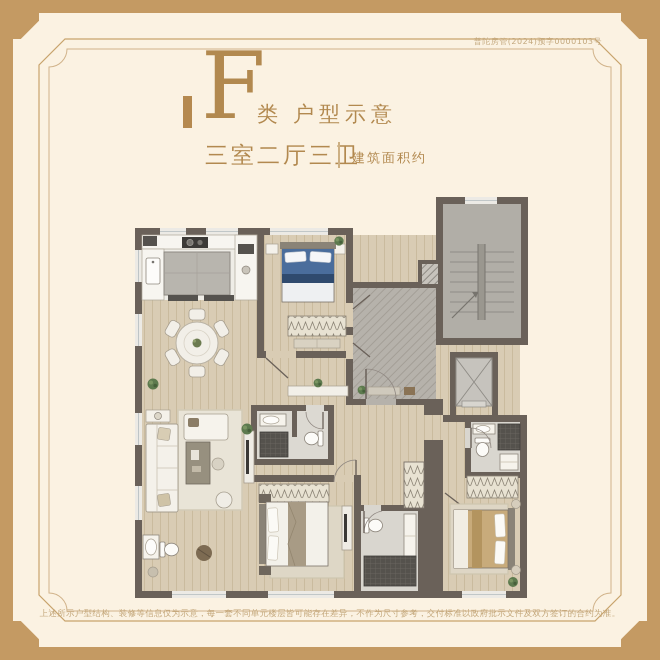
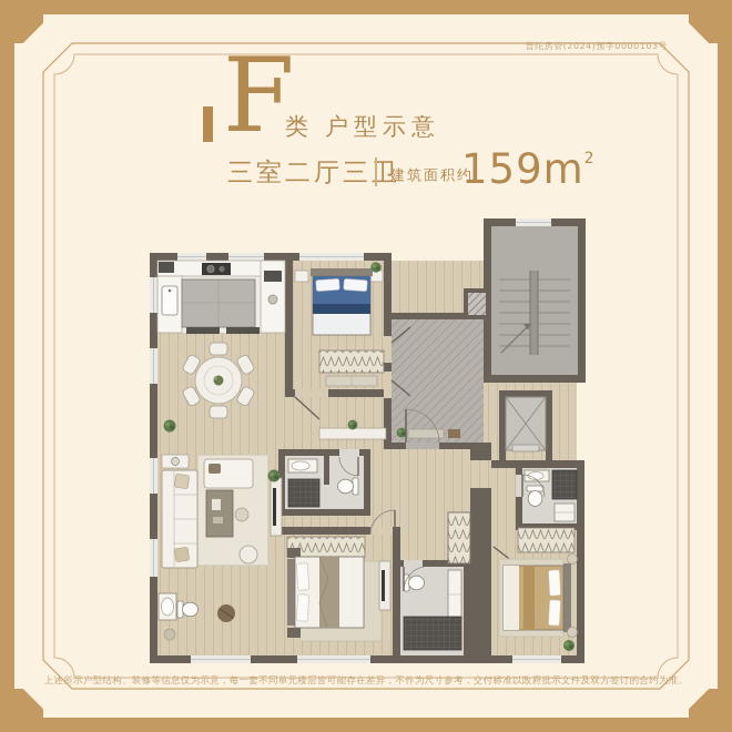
  普陀房管(2024)预字0000103号
  F
  类 户型示意
  三室二厅三卫
  建筑面积约
+ 159m2
  上述所示户型结构、装修等信息仅为示意，每一套不同单元楼层皆可能存在差异，不作为尺寸参考，交付标准以政府批示文件及双方签订的合约为准。
